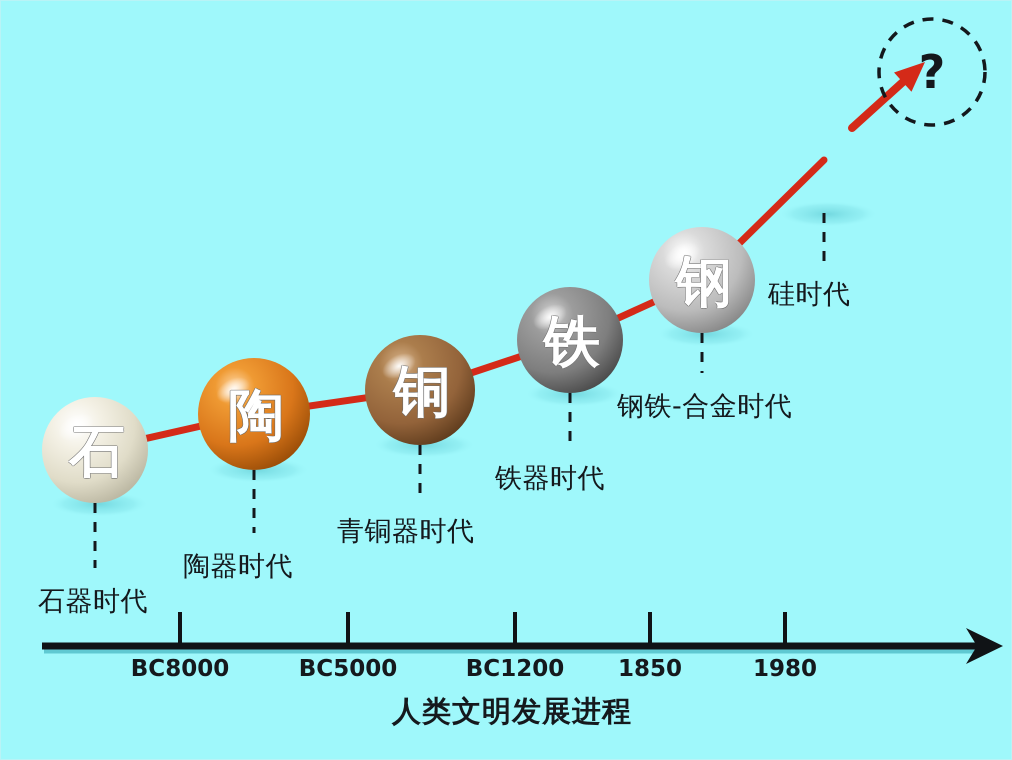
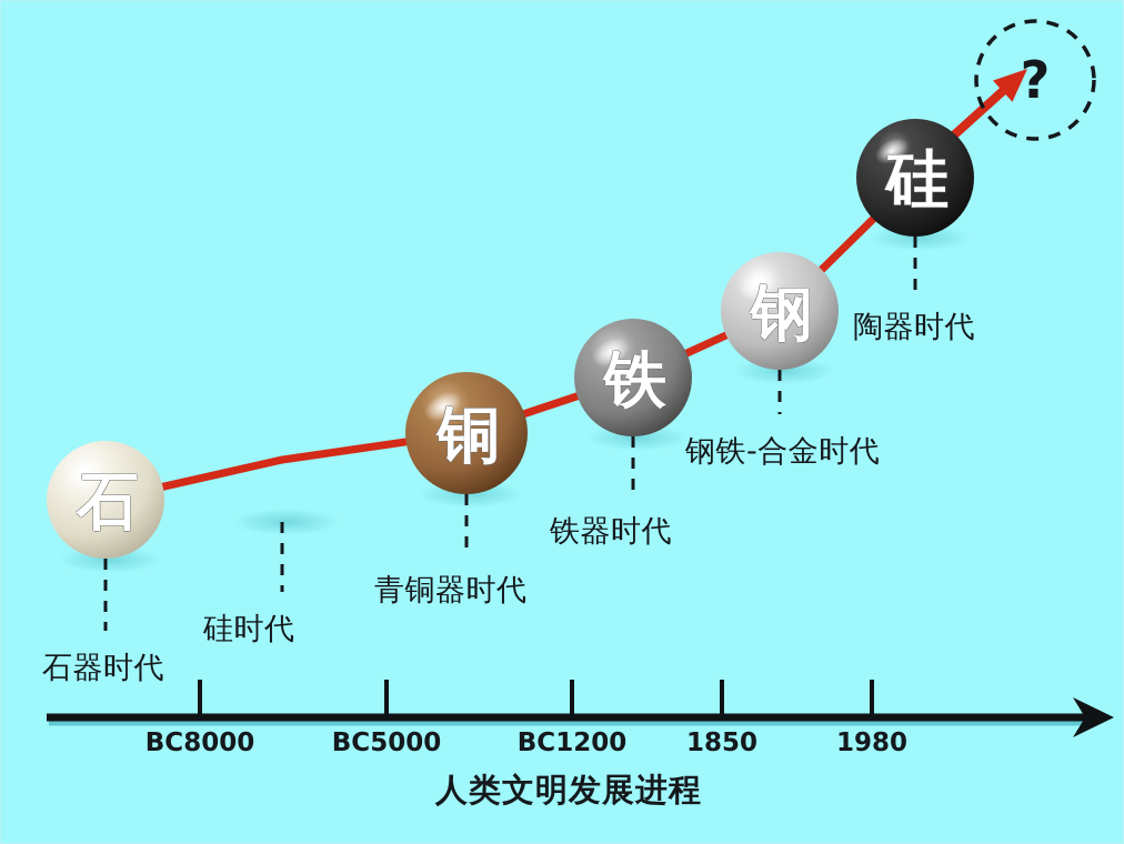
  石
- 陶
  铜
  铁
  钢
+ 硅
  石器时代
- 陶器时代
+ 硅时代
  青铜器时代
  铁器时代
  钢铁-合金时代
- 硅时代
+ 陶器时代
  ?
  BC8000
  BC5000
  BC1200
  1850
  1980
  人类文明发展进程
